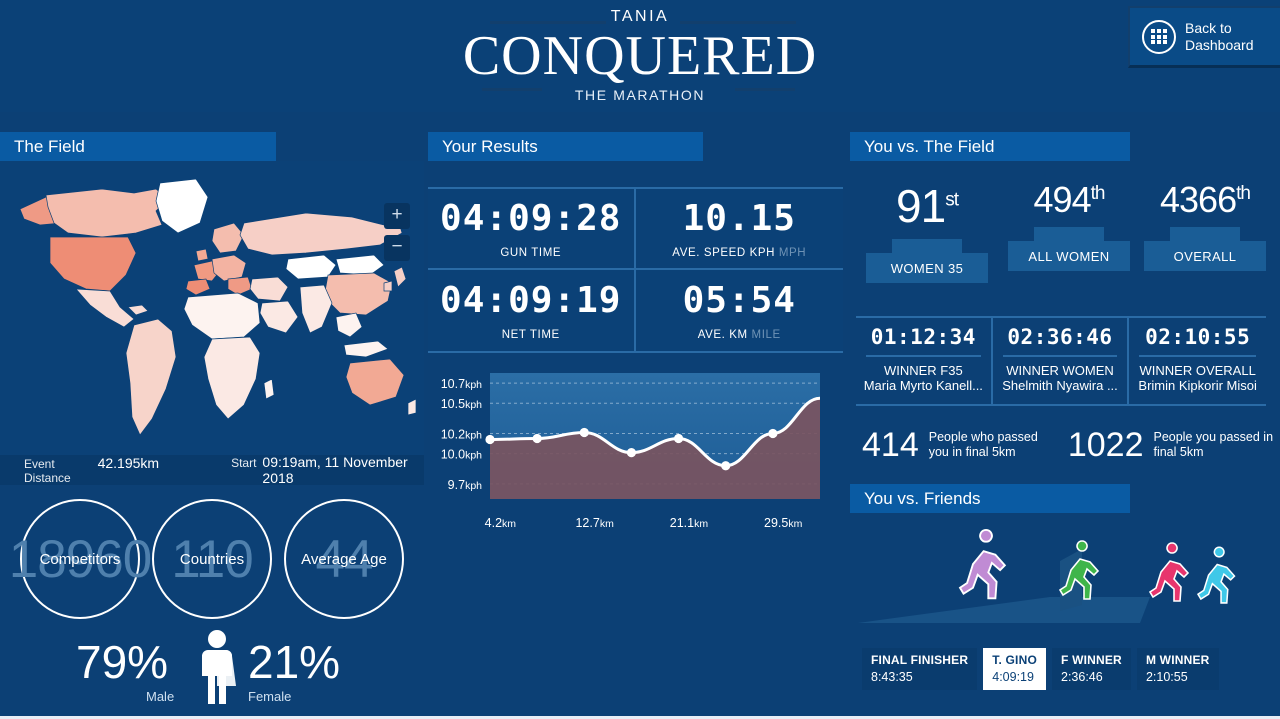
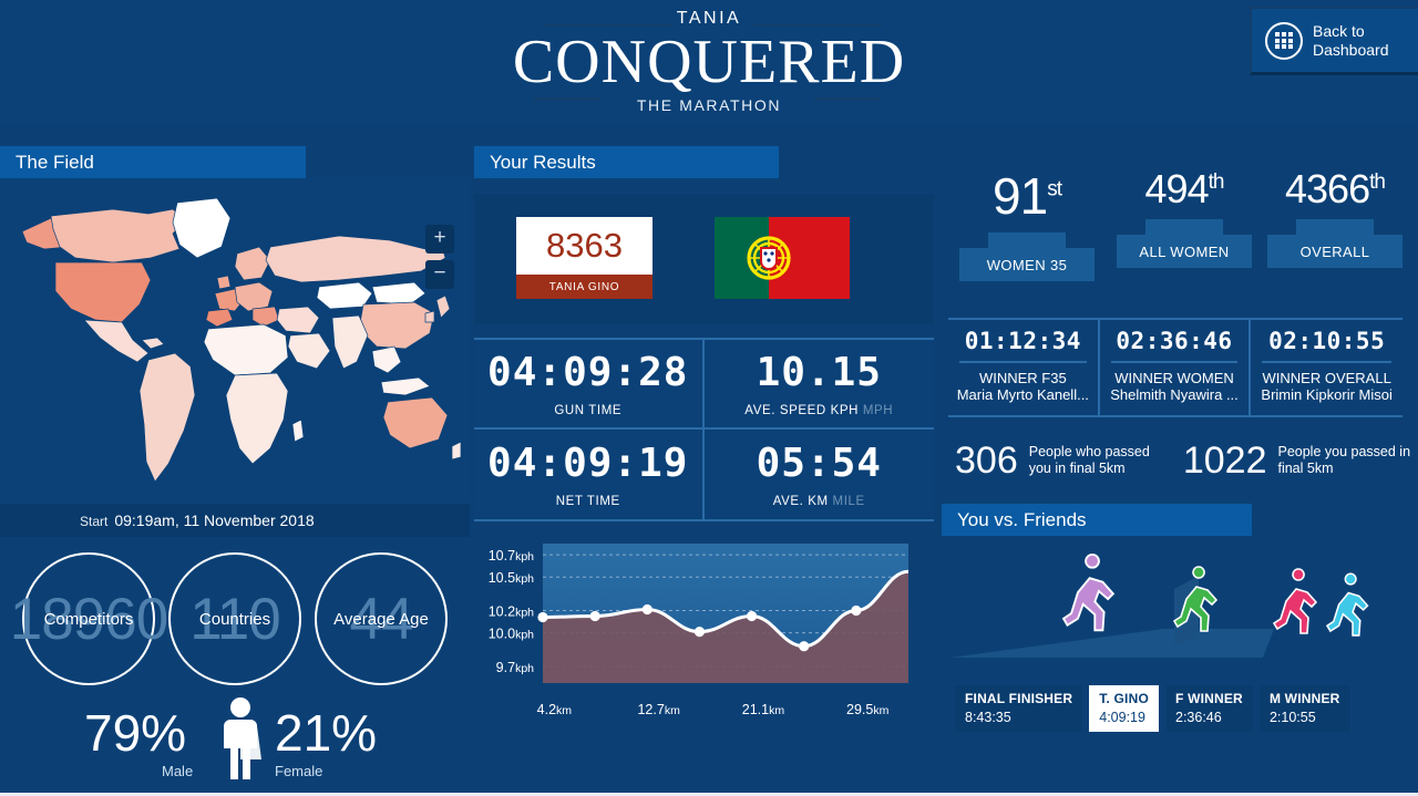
  TANIA
  CONQUERED
  THE MARATHON
  Back to
  Dashboard
  The Field
  +
  −
- Event Distance
- 42.195km
  Start
  09:19am, 11 November 2018
  18960
  Competitors
  110
  Countries
  44
  Average Age
  79%
  Male
  21%
  Female
  Your Results
+ 8363
+ TANIA GINO
  04:09:28
  GUN TIME
  10.15
  AVE. SPEED KPH MPH
  04:09:19
  NET TIME
  05:54
  AVE. KM MILE
  9.7kph
  10.0kph
  10.2kph
  10.5kph
  10.7kph
  4.2km
  12.7km
  21.1km
  29.5km
- You vs. The Field
  91st
  WOMEN 35
  494th
  ALL WOMEN
  4366th
  OVERALL
  01:12:34
  WINNER F35
  Maria Myrto Kanell...
  02:36:46
  WINNER WOMEN
  Shelmith Nyawira ...
  02:10:55
  WINNER OVERALL
  Brimin Kipkorir Misoi
- 414
+ 306
  People who passed
  you in final 5km
  1022
  People you passed in
  final 5km
  You vs. Friends
  FINAL FINISHER
  8:43:35
  T. GINO
  4:09:19
  F WINNER
  2:36:46
  M WINNER
  2:10:55
